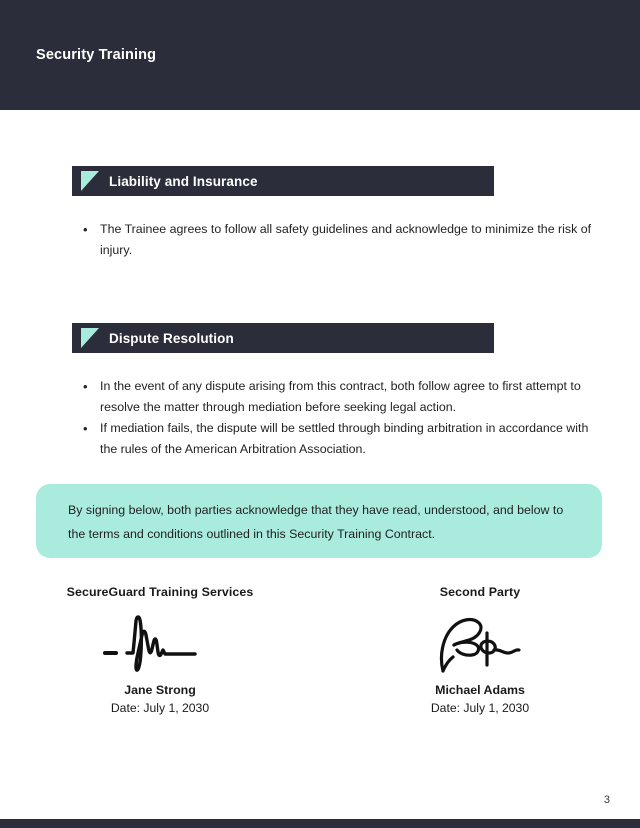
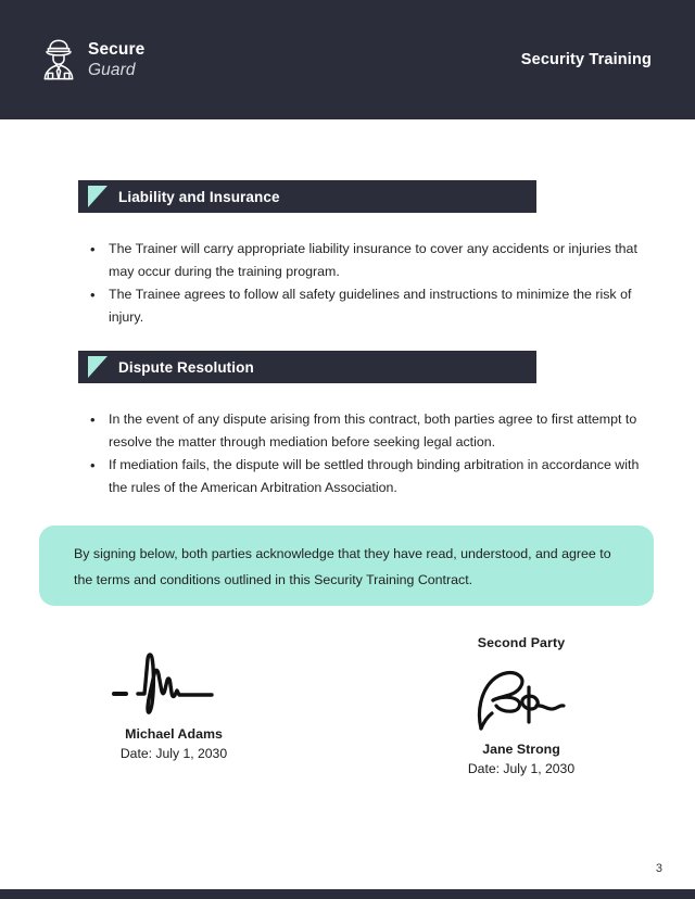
+ Secure
+ Guard
  Security Training
  Liability and Insurance
+ The Trainer will carry appropriate liability insurance to cover any accidents or injuries that may occur during the training program.
- The Trainee agrees to follow all safety guidelines and acknowledge to minimize the risk of injury.
+ The Trainee agrees to follow all safety guidelines and instructions to minimize the risk of injury.
  Dispute Resolution
- In the event of any dispute arising from this contract, both follow agree to first attempt to resolve the matter through mediation before seeking legal action.
+ In the event of any dispute arising from this contract, both parties agree to first attempt to resolve the matter through mediation before seeking legal action.
  If mediation fails, the dispute will be settled through binding arbitration in accordance with the rules of the American Arbitration Association.
- By signing below, both parties acknowledge that they have read, understood, and below to the terms and conditions outlined in this Security Training Contract.
+ By signing below, both parties acknowledge that they have read, understood, and agree to the terms and conditions outlined in this Security Training Contract.
- SecureGuard Training Services
- Jane Strong
+ Michael Adams
  Date: July 1, 2030
  Second Party
- Michael Adams
+ Jane Strong
  Date: July 1, 2030
  3
